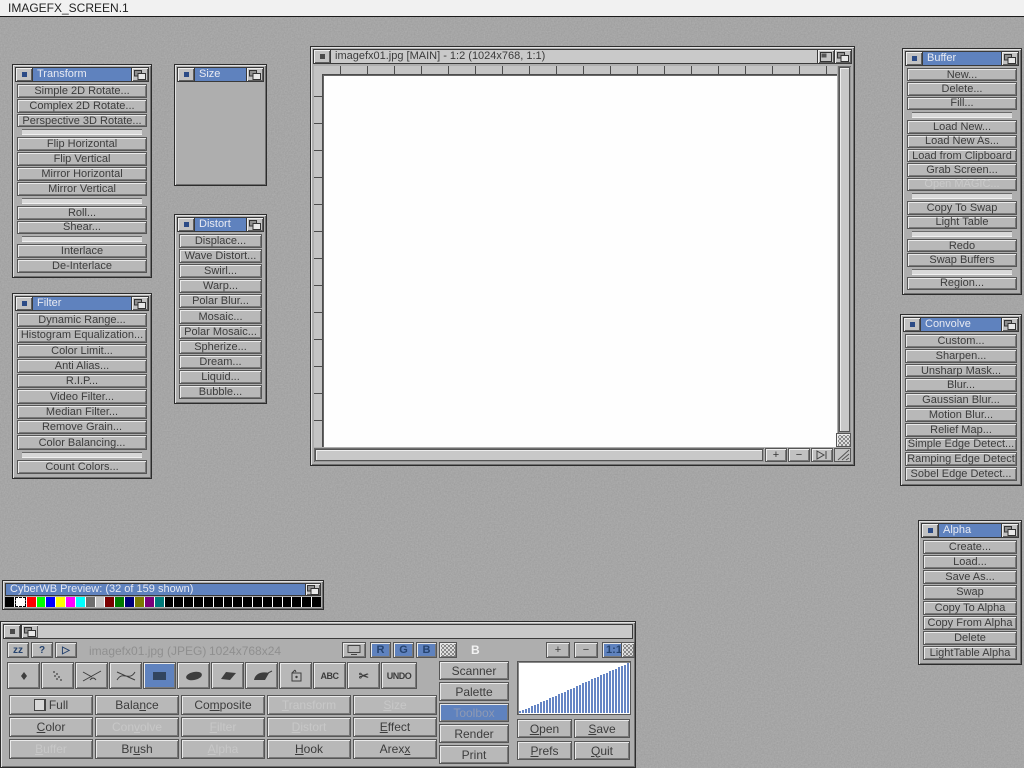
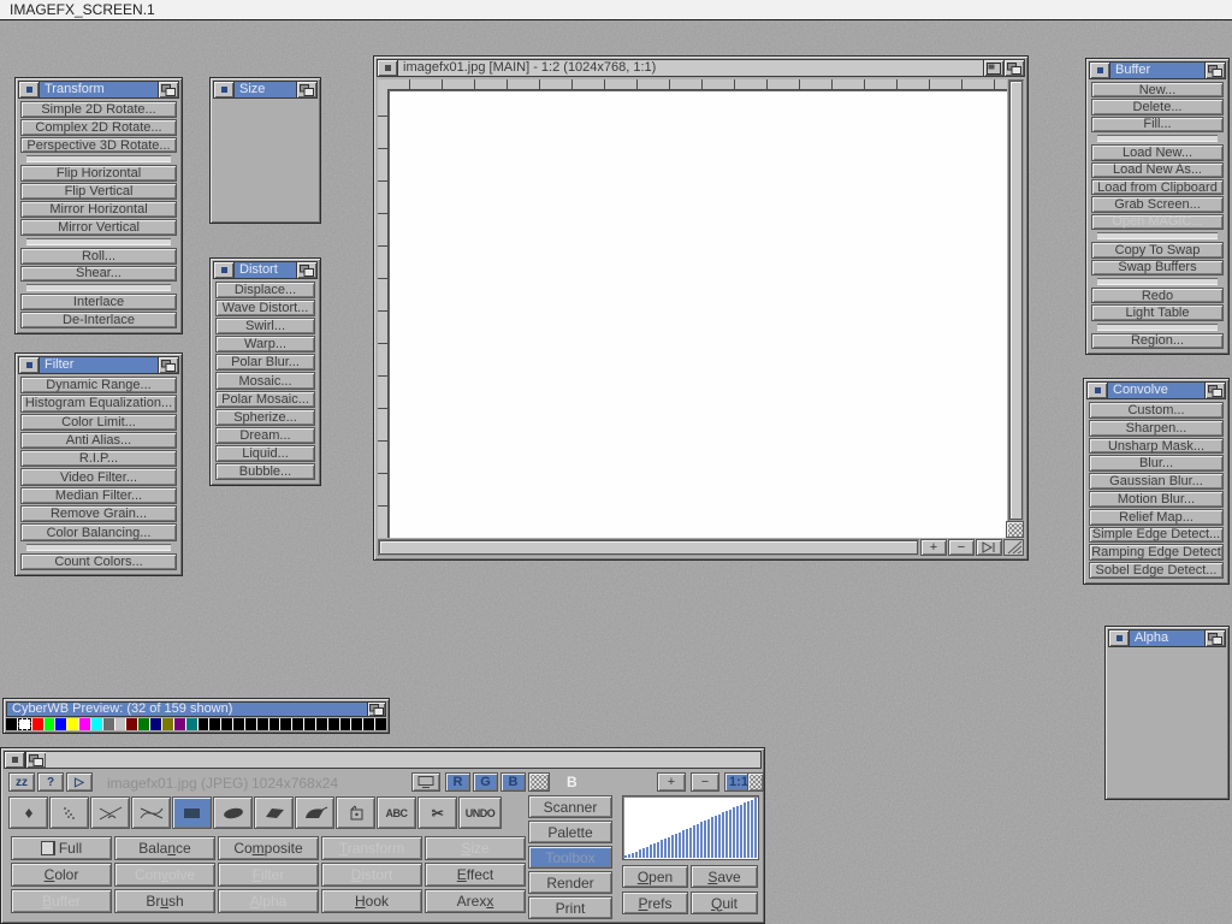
  IMAGEFX_SCREEN.1
  Transform
  Simple 2D Rotate...
  Complex 2D Rotate...
  Perspective 3D Rotate...
  Flip Horizontal
  Flip Vertical
  Mirror Horizontal
  Mirror Vertical
  Roll...
  Shear...
  Interlace
  De-Interlace
  Size
  Distort
  Displace...
  Wave Distort...
  Swirl...
  Warp...
  Polar Blur...
  Mosaic...
  Polar Mosaic...
  Spherize...
  Dream...
  Liquid...
  Bubble...
  Filter
  Dynamic Range...
  Histogram Equalization...
  Color Limit...
  Anti Alias...
  R.I.P...
  Video Filter...
  Median Filter...
  Remove Grain...
  Color Balancing...
  Count Colors...
  Buffer
  New...
  Delete...
  Fill...
  Load New...
  Load New As...
  Load from Clipboard
  Grab Screen...
  Open MAGIC...
  Copy To Swap
- Light Table
+ Swap Buffers
  Redo
- Swap Buffers
+ Light Table
  Region...
  Convolve
  Custom...
  Sharpen...
  Unsharp Mask...
  Blur...
  Gaussian Blur...
  Motion Blur...
  Relief Map...
  Simple Edge Detect...
  Ramping Edge Detect
  Sobel Edge Detect...
  Alpha
- Create...
- Load...
- Save As...
- Swap
- Copy To Alpha
- Copy From Alpha
- Delete
- LightTable Alpha
  imagefx01.jpg [MAIN] - 1:2 (1024x768, 1:1)
  +
  −
  CyberWB Preview: (32 of 159 shown)
  zz
  ?
  ▷
  imagefx01.jpg (JPEG)
  1024x768x24
  R
  G
  B
  B
  +
  −
  1:1
  ABC
  ✂
  UNDO
  Full
  Balance
  Composite
  Color
  Effect
  Brush
  Hook
  Arexx
  Scanner
  Palette
  Toolbox
  Render
  Print
  Open
  Save
  Prefs
  Quit
